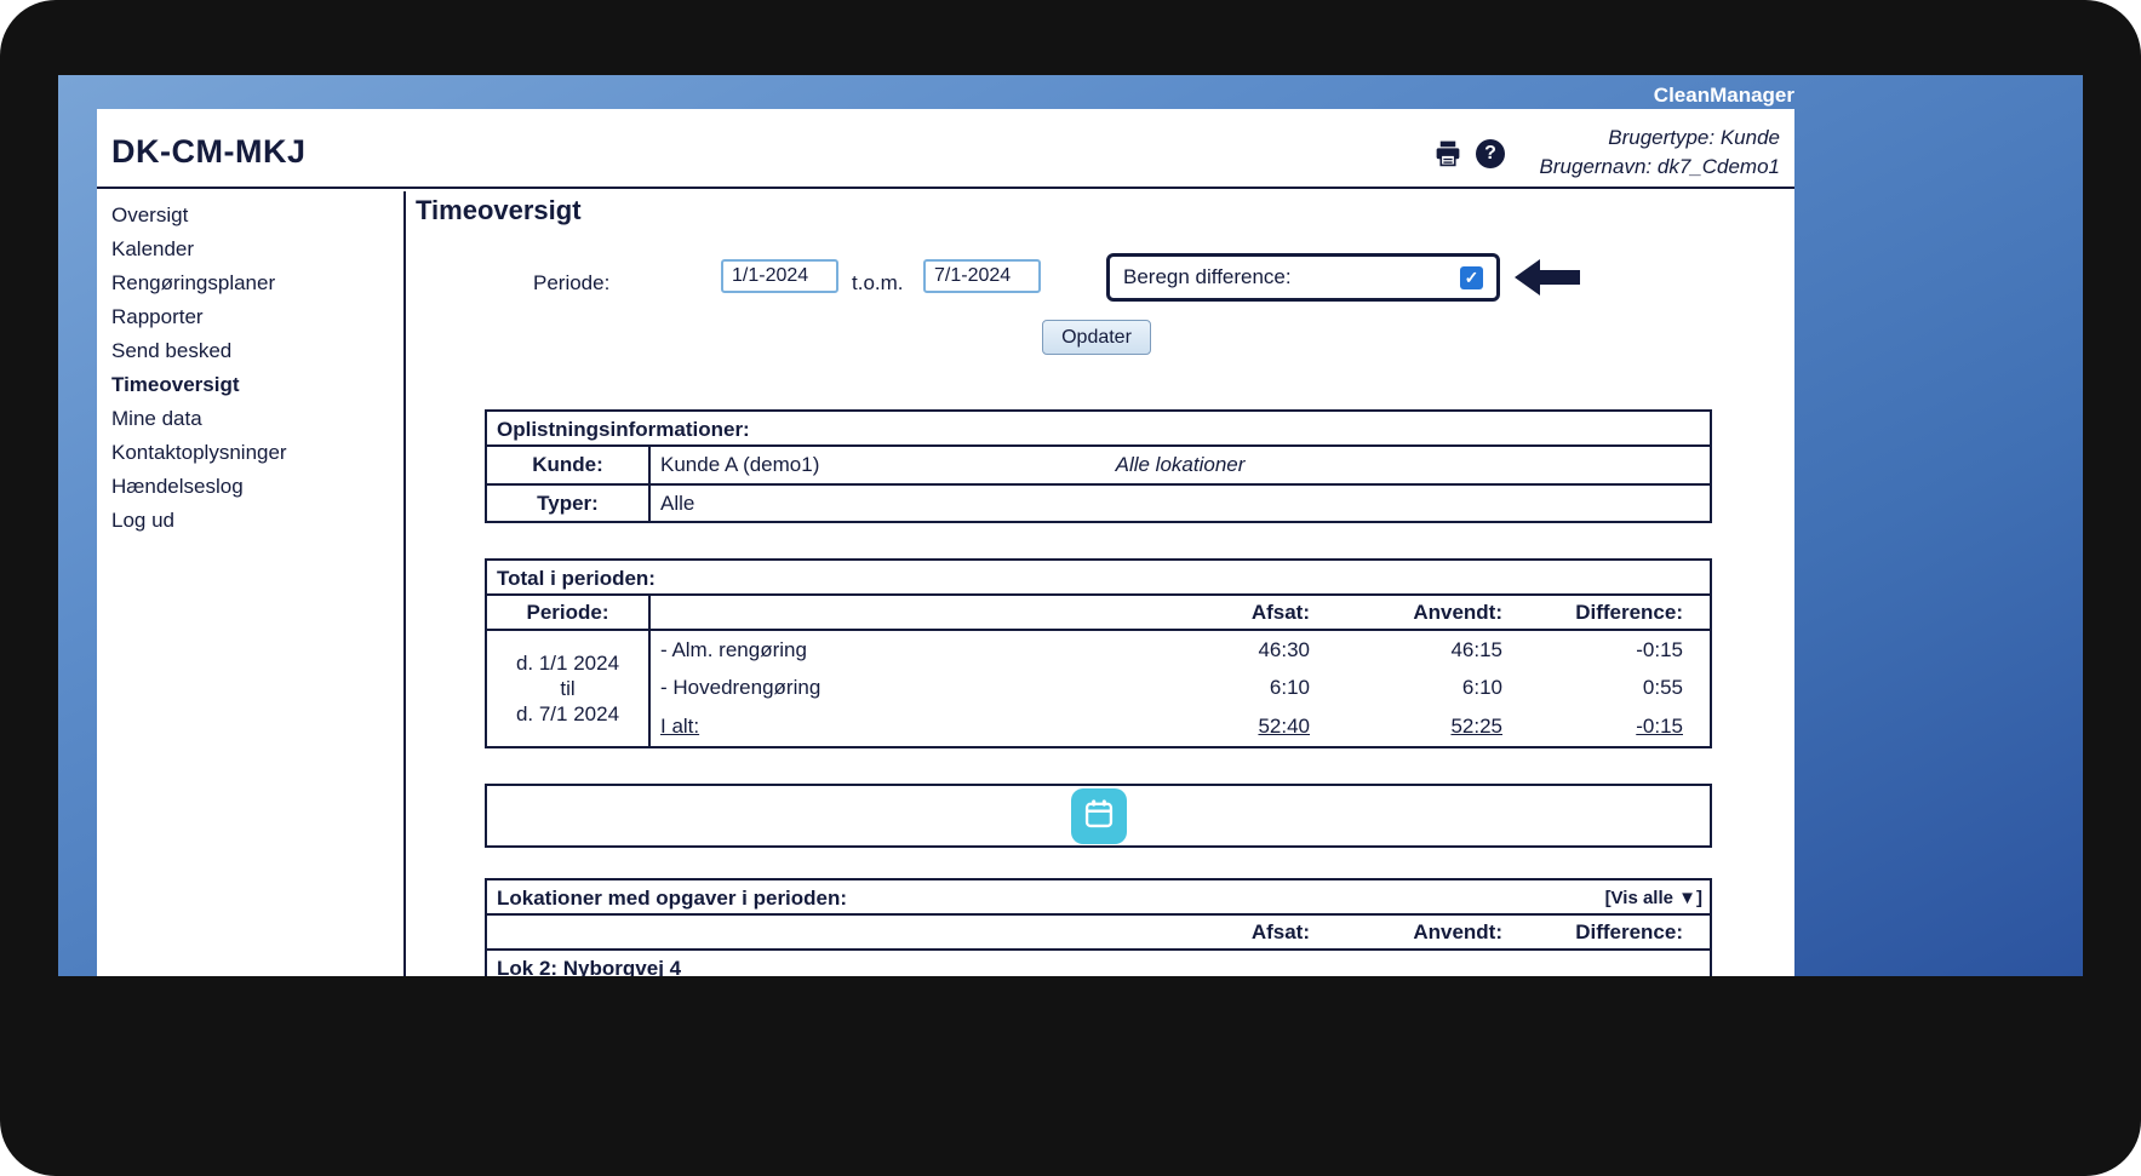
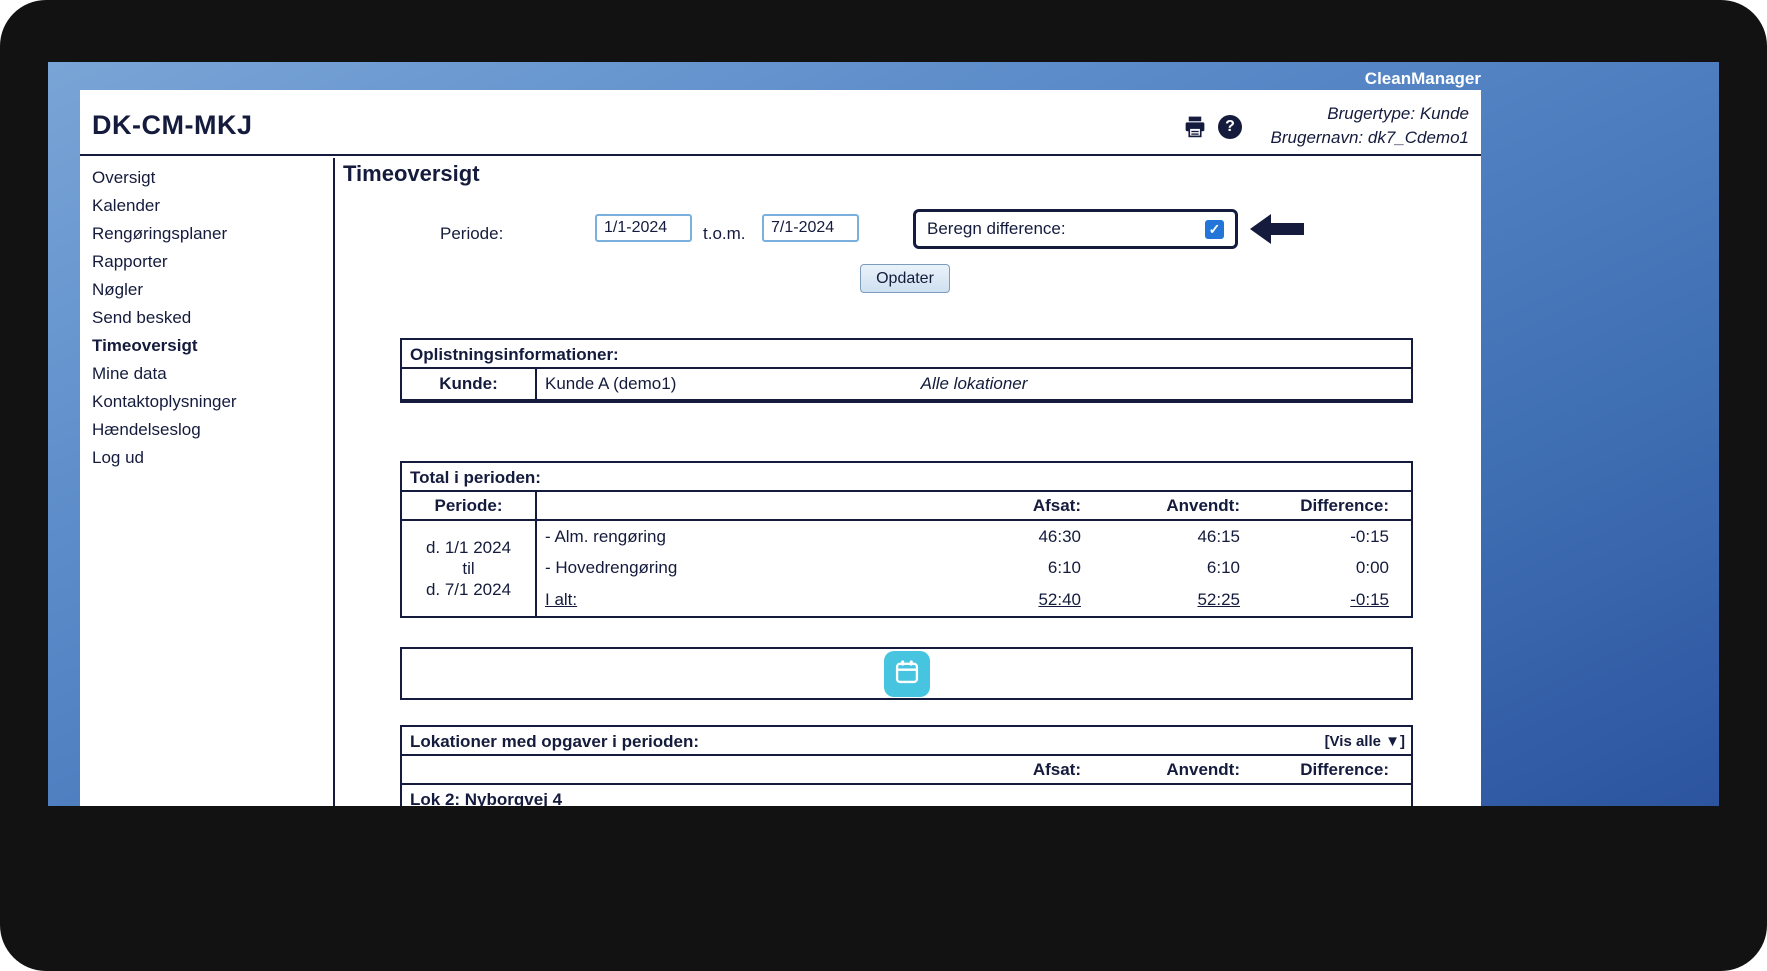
  CleanManager
  DK-CM-MKJ
  ?
  Brugertype: Kunde
  Brugernavn: dk7_Cdemo1
  Oversigt
  Kalender
  Rengøringsplaner
  Rapporter
+ Nøgler
  Send besked
  Timeoversigt
  Mine data
  Kontaktoplysninger
  Hændelseslog
  Log ud
  Timeoversigt
  Periode:
  1/1-2024
  t.o.m.
  7/1-2024
  Beregn difference:
  Opdater
  Oplistningsinformationer:
  Kunde:
  Kunde A (demo1)
  Alle lokationer
- Typer:
- Alle
  Total i perioden:
  Periode:
  Afsat:
  Anvendt:
  Difference:
  d. 1/1 2024
  til
  d. 7/1 2024
  - Alm. rengøring
  46:30
  46:15
  -0:15
  - Hovedrengøring
  6:10
  6:10
- 0:55
+ 0:00
  I alt:
  52:40
  52:25
  -0:15
  Lokationer med opgaver i perioden:
  [Vis alle ▼]
  Afsat:
  Anvendt:
  Difference:
  Lok 2: Nyborgvej 4
